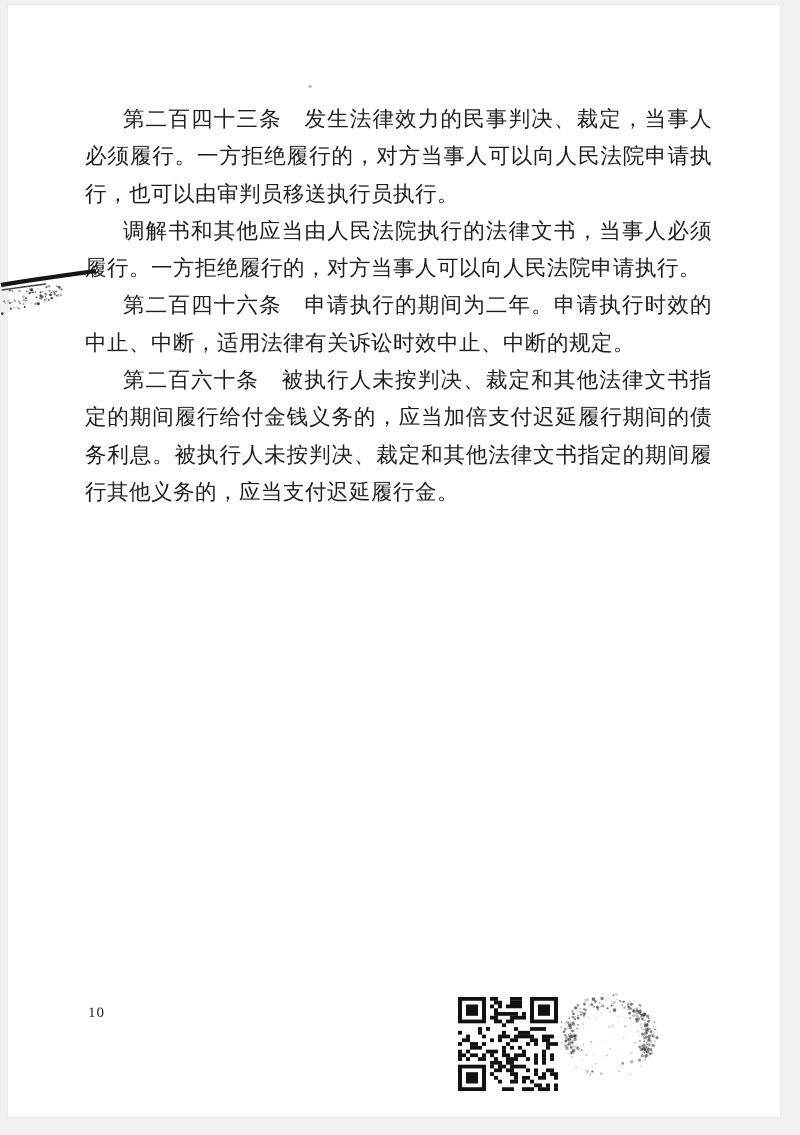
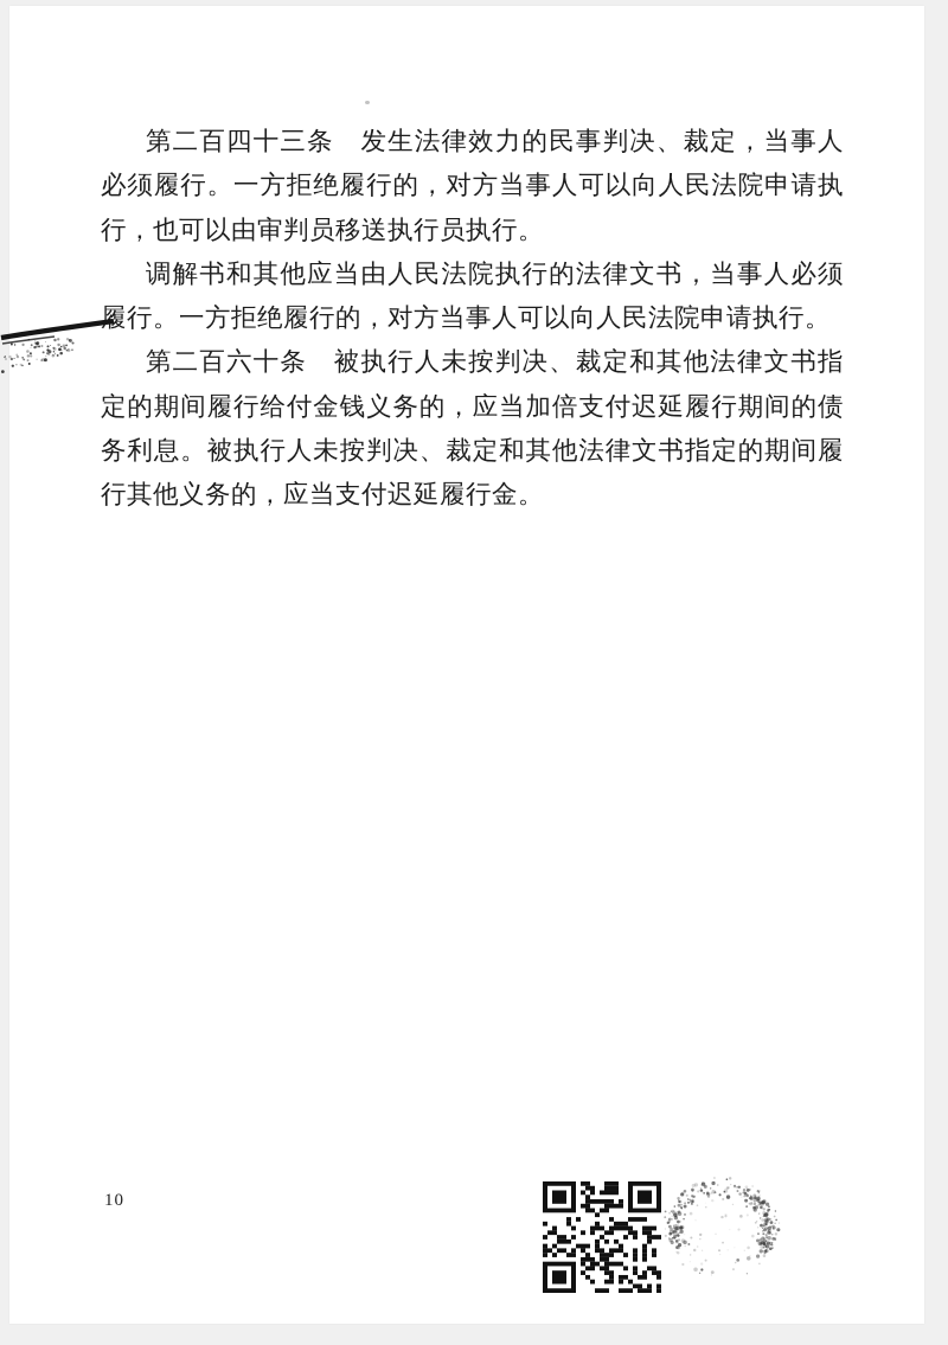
  第二百四十三条 发生法律效力的民事判决、裁定，当事人必须履行。一方拒绝履行的，对方当事人可以向人民法院申请执行，也可以由审判员移送执行员执行。
  调解书和其他应当由人民法院执行的法律文书，当事人必须履行。一方拒绝履行的，对方当事人可以向人民法院申请执行。
- 第二百四十六条 申请执行的期间为二年。申请执行时效的中止、中断，适用法律有关诉讼时效中止、中断的规定。
  第二百六十条 被执行人未按判决、裁定和其他法律文书指定的期间履行给付金钱义务的，应当加倍支付迟延履行期间的债务利息。被执行人未按判决、裁定和其他法律文书指定的期间履行其他义务的，应当支付迟延履行金。
  10
